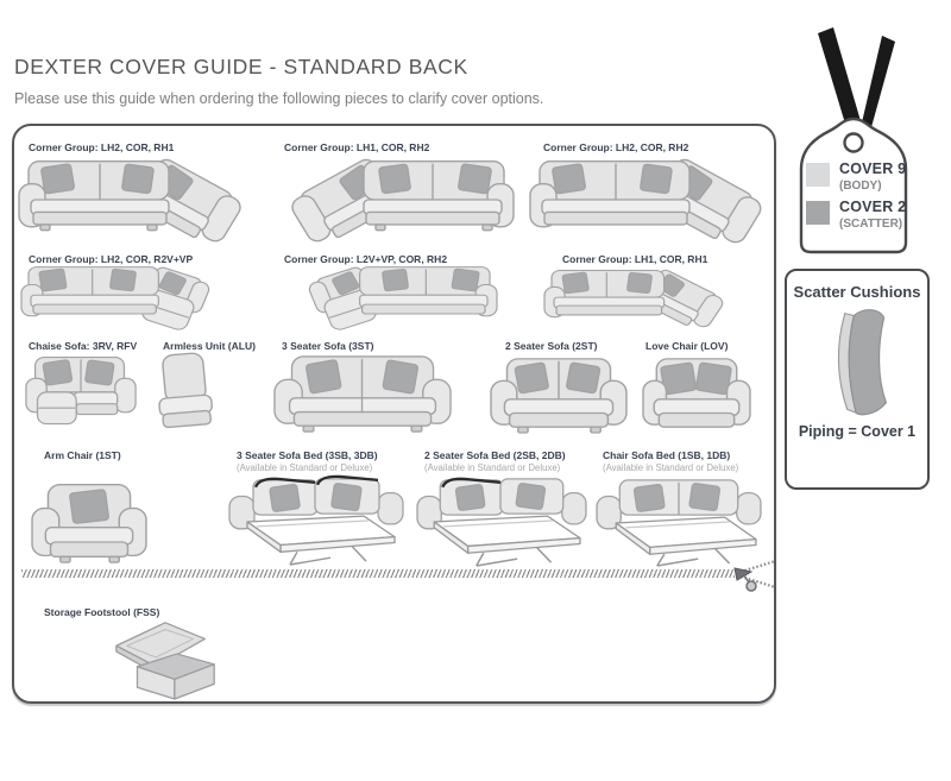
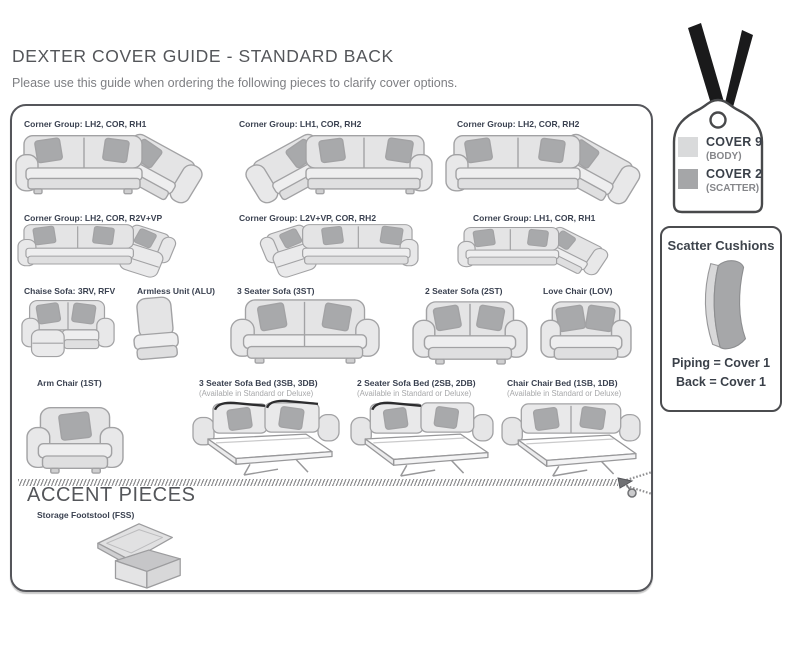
  DEXTER COVER GUIDE - STANDARD BACK
  Please use this guide when ordering the following pieces to clarify cover options.
  Corner Group: LH2, COR, RH1
  Corner Group: LH1, COR, RH2
  Corner Group: LH2, COR, RH2
  Corner Group: LH2, COR, R2V+VP
  Corner Group: L2V+VP, COR, RH2
  Corner Group: LH1, COR, RH1
  Chaise Sofa: 3RV, RFV
  Armless Unit (ALU)
  3 Seater Sofa (3ST)
  2 Seater Sofa (2ST)
  Love Chair (LOV)
  Arm Chair (1ST)
  3 Seater Sofa Bed (3SB, 3DB)
  (Available in Standard or Deluxe)
  2 Seater Sofa Bed (2SB, 2DB)
  (Available in Standard or Deluxe)
- Chair Sofa Bed (1SB, 1DB)
+ Chair Chair Bed (1SB, 1DB)
  (Available in Standard or Deluxe)
+ ACCENT PIECES
  Storage Footstool (FSS)
  COVER 9
  (BODY)
  COVER 2
  (SCATTER)
  Scatter Cushions
  Piping = Cover 1
+ Back = Cover 1
